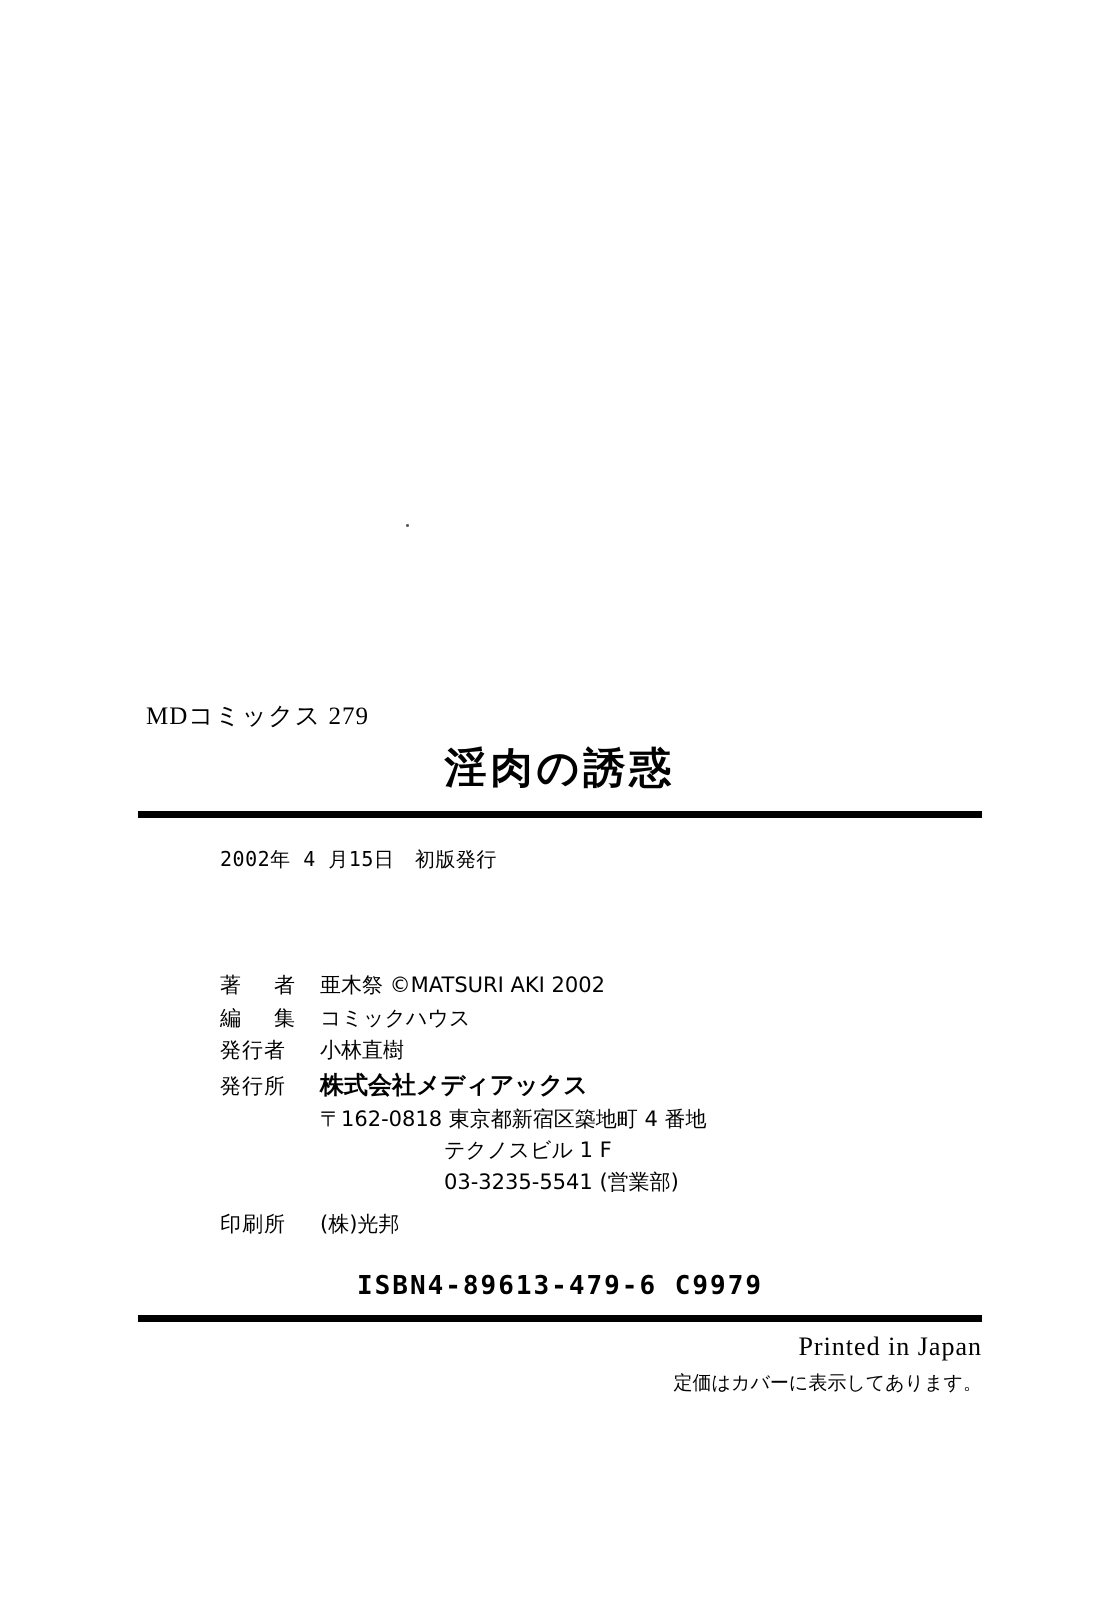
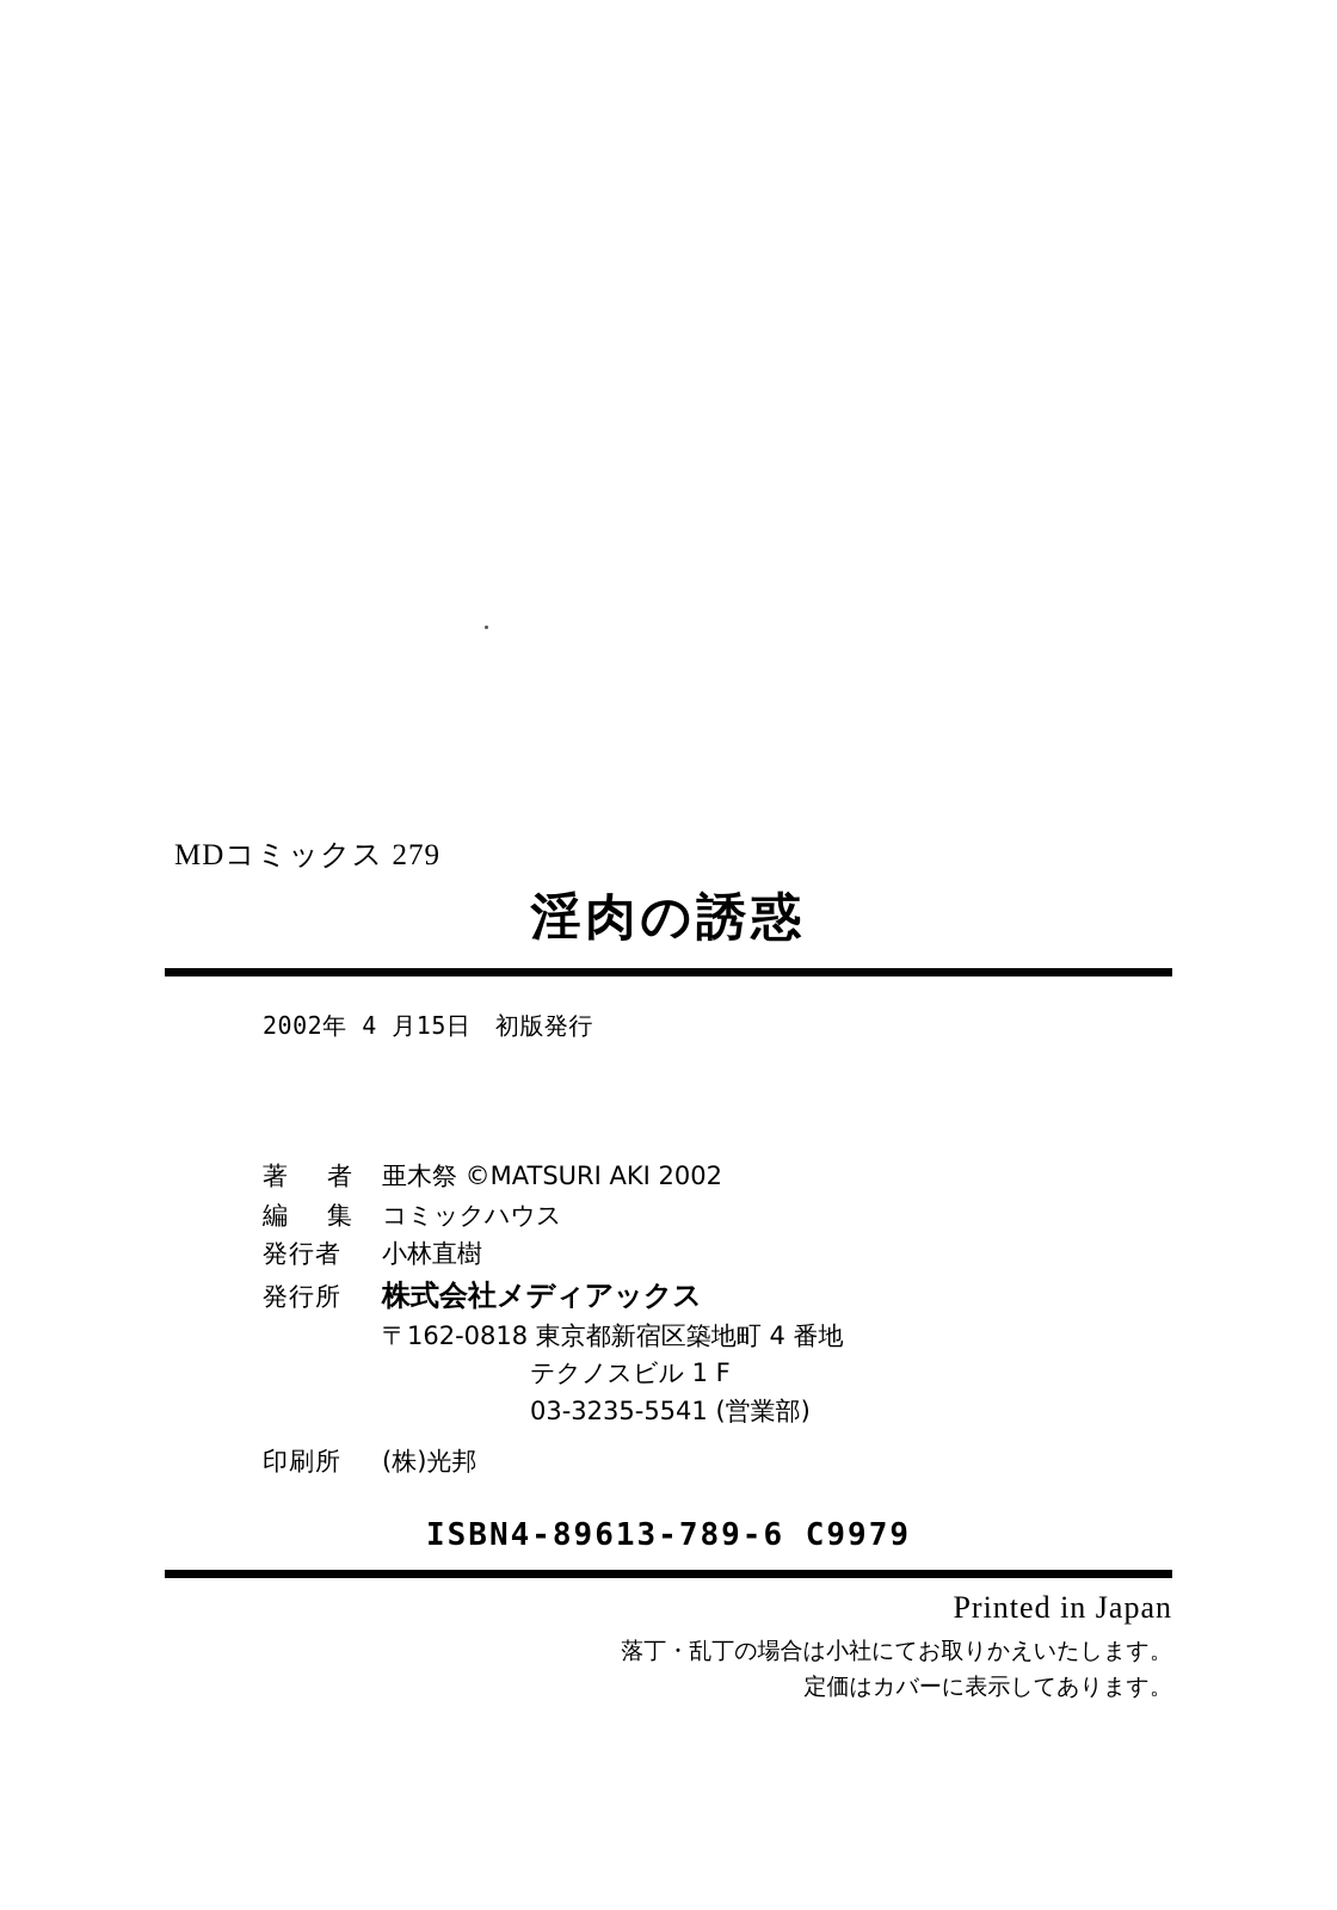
  MDコミックス 279
  淫肉の誘惑
  2002年 4 月15日 初版発行
  著 者
  亜木祭 ©MATSURI AKI 2002
  編 集
  コミックハウス
  発行者
  小林直樹
  発行所
  株式会社メディアックス
  〒162-0818 東京都新宿区築地町 4 番地
  テクノスビル 1 F
  03-3235-5541 (営業部)
  印刷所
  (株)光邦
- ISBN4-89613-479-6 C9979
+ ISBN4-89613-789-6 C9979
  Printed in Japan
+ 落丁・乱丁の場合は小社にてお取りかえいたします。
  定価はカバーに表示してあります。
